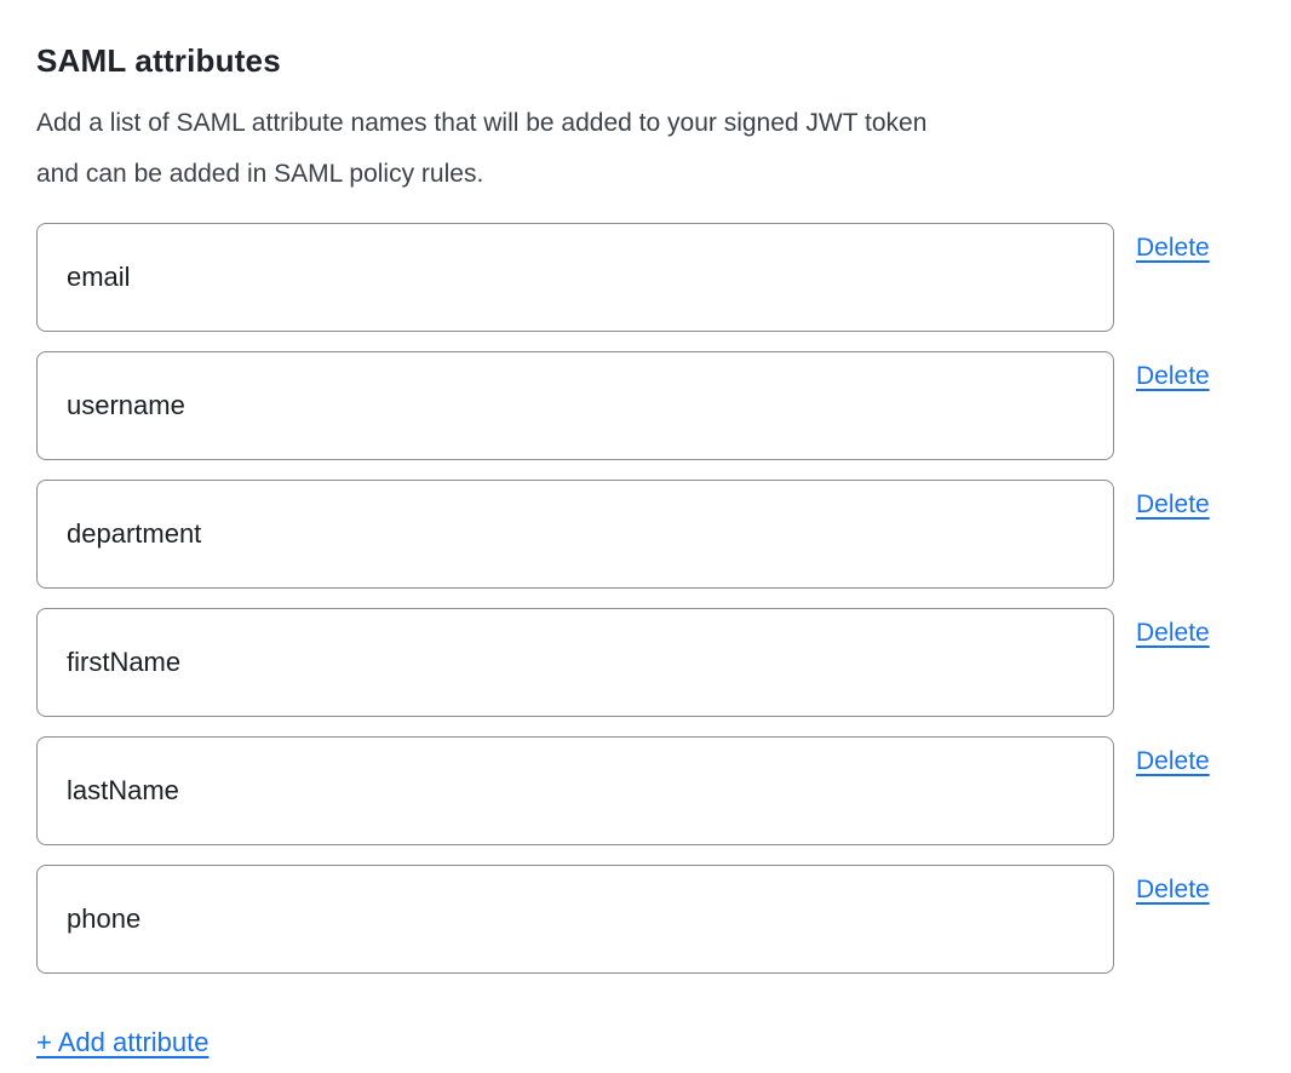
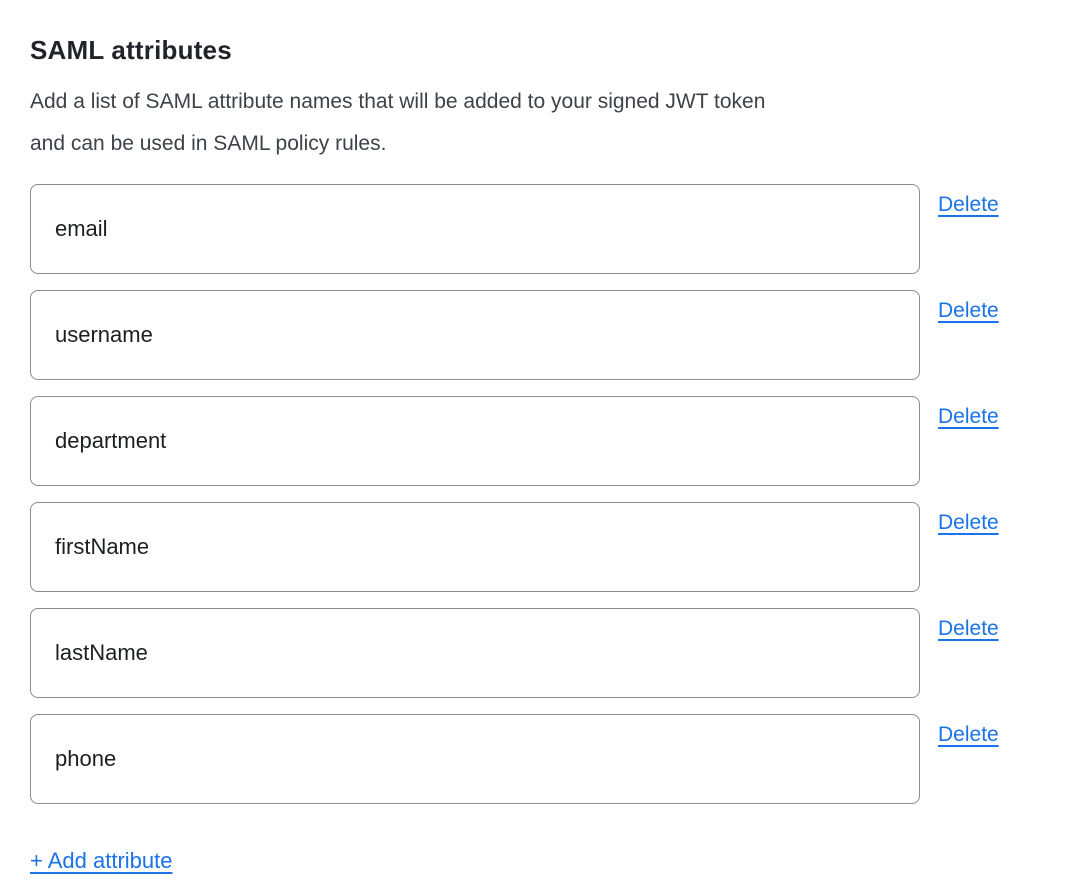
  SAML attributes
  Add a list of SAML attribute names that will be added to your signed JWT token
- and can be added in SAML policy rules.
+ and can be used in SAML policy rules.
  email
  Delete
  username
  Delete
  department
  Delete
  firstName
  Delete
  lastName
  Delete
  phone
  Delete
  + Add attribute
